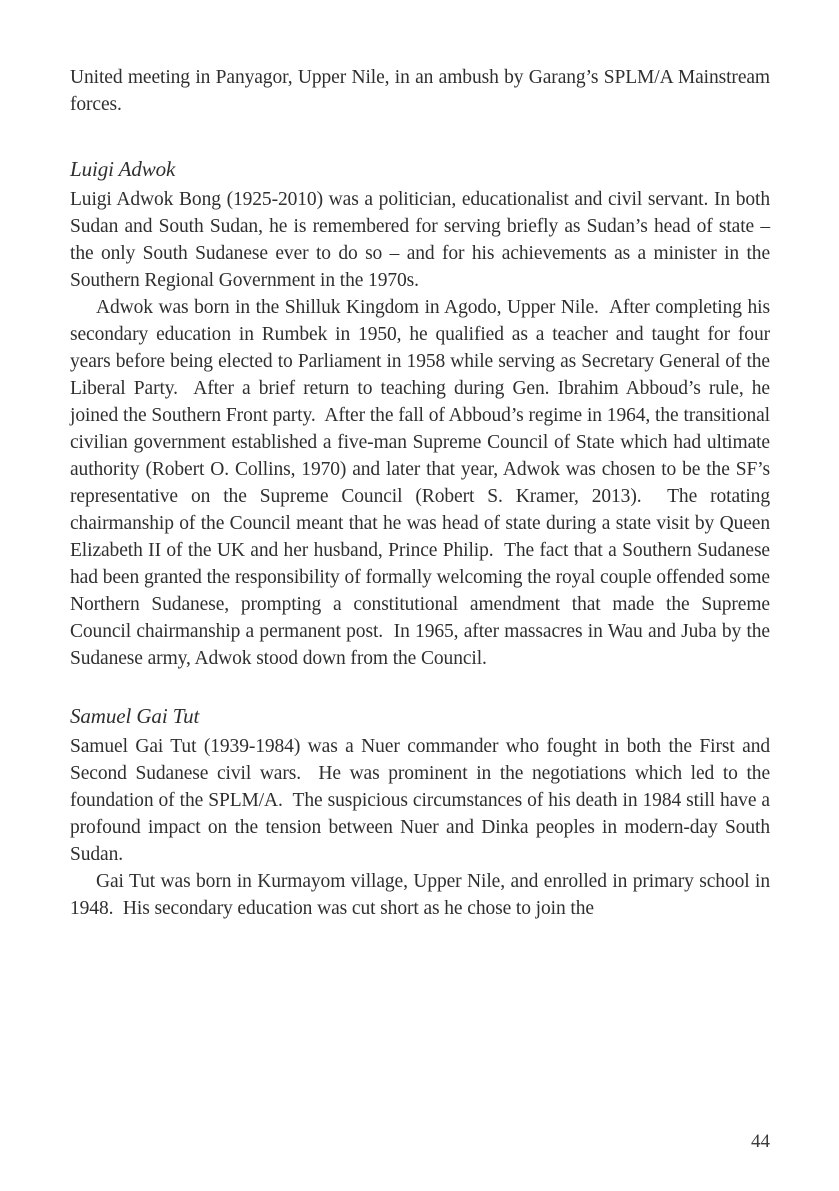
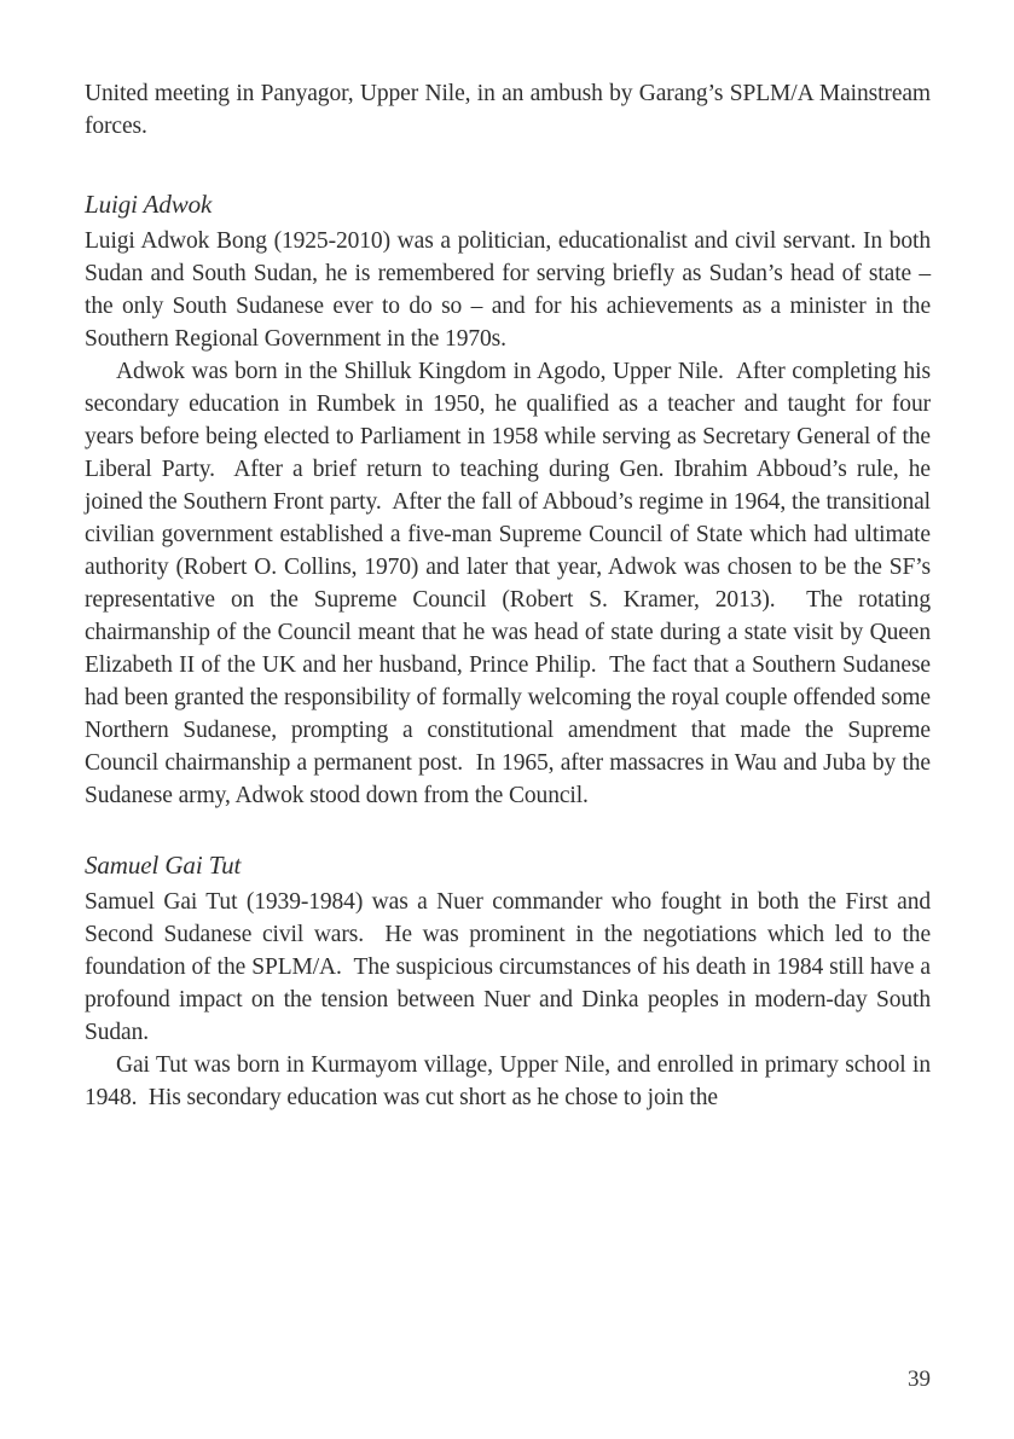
  United meeting in Panyagor, Upper Nile, in an ambush by Garang’s SPLM/A Mainstream forces.
  Luigi Adwok
  Luigi Adwok Bong (1925-2010) was a politician, educationalist and civil servant. In both Sudan and South Sudan, he is remembered for serving briefly as Sudan’s head of state – the only South Sudanese ever to do so – and for his achievements as a minister in the Southern Regional Government in the 1970s.
  Adwok was born in the Shilluk Kingdom in Agodo, Upper Nile. After completing his secondary education in Rumbek in 1950, he qualified as a teacher and taught for four years before being elected to Parliament in 1958 while serving as Secretary General of the Liberal Party. After a brief return to teaching during Gen. Ibrahim Abboud’s rule, he joined the Southern Front party. After the fall of Abboud’s regime in 1964, the transitional civilian government established a five-man Supreme Council of State which had ultimate authority (Robert O. Collins, 1970) and later that year, Adwok was chosen to be the SF’s representative on the Supreme Council (Robert S. Kramer, 2013). The rotating chairmanship of the Council meant that he was head of state during a state visit by Queen Elizabeth II of the UK and her husband, Prince Philip. The fact that a Southern Sudanese had been granted the responsibility of formally welcoming the royal couple offended some Northern Sudanese, prompting a constitutional amendment that made the Supreme Council chairmanship a permanent post. In 1965, after massacres in Wau and Juba by the Sudanese army, Adwok stood down from the Council.
  Samuel Gai Tut
  Samuel Gai Tut (1939-1984) was a Nuer commander who fought in both the First and Second Sudanese civil wars. He was prominent in the negotiations which led to the foundation of the SPLM/A. The suspicious circumstances of his death in 1984 still have a profound impact on the tension between Nuer and Dinka peoples in modern-day South Sudan.
  Gai Tut was born in Kurmayom village, Upper Nile, and enrolled in primary school in 1948. His secondary education was cut short as he chose to join the
- 44
+ 39
